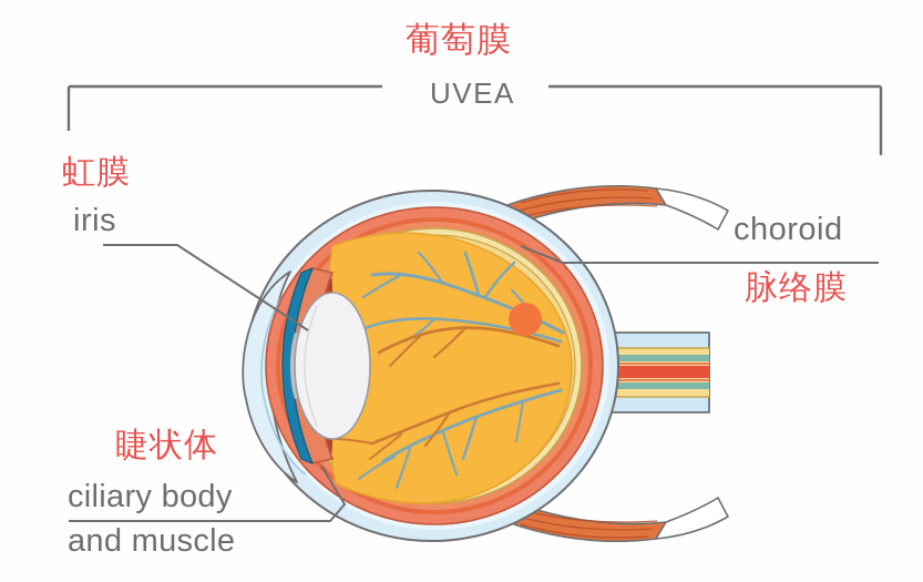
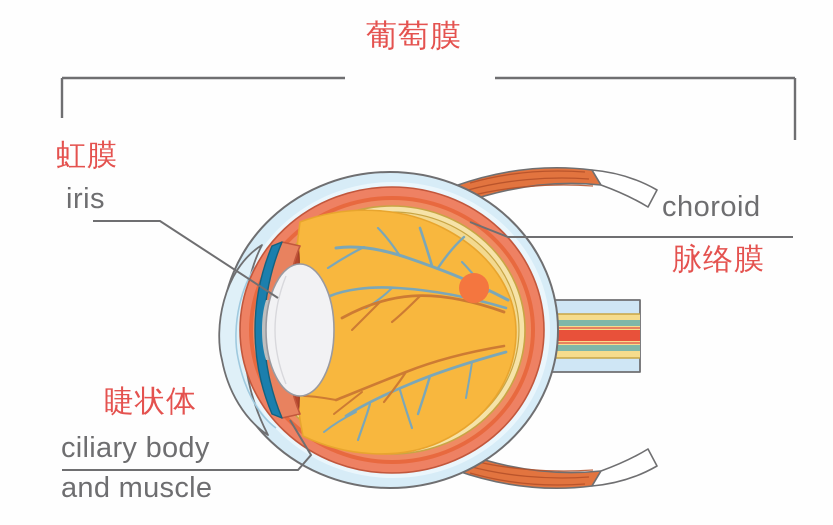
  葡萄膜
- UVEA
  虹膜
  iris
  choroid
  脉络膜
  睫状体
  ciliary body
  and muscle
